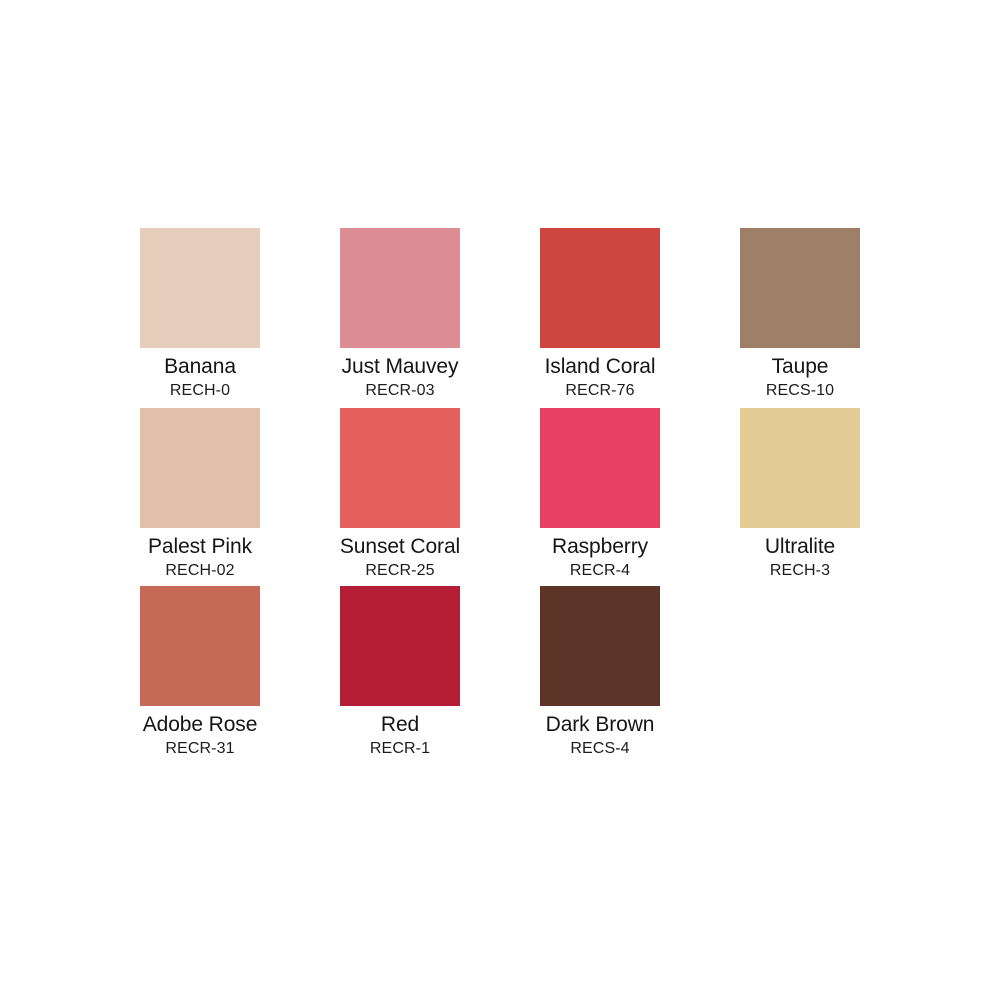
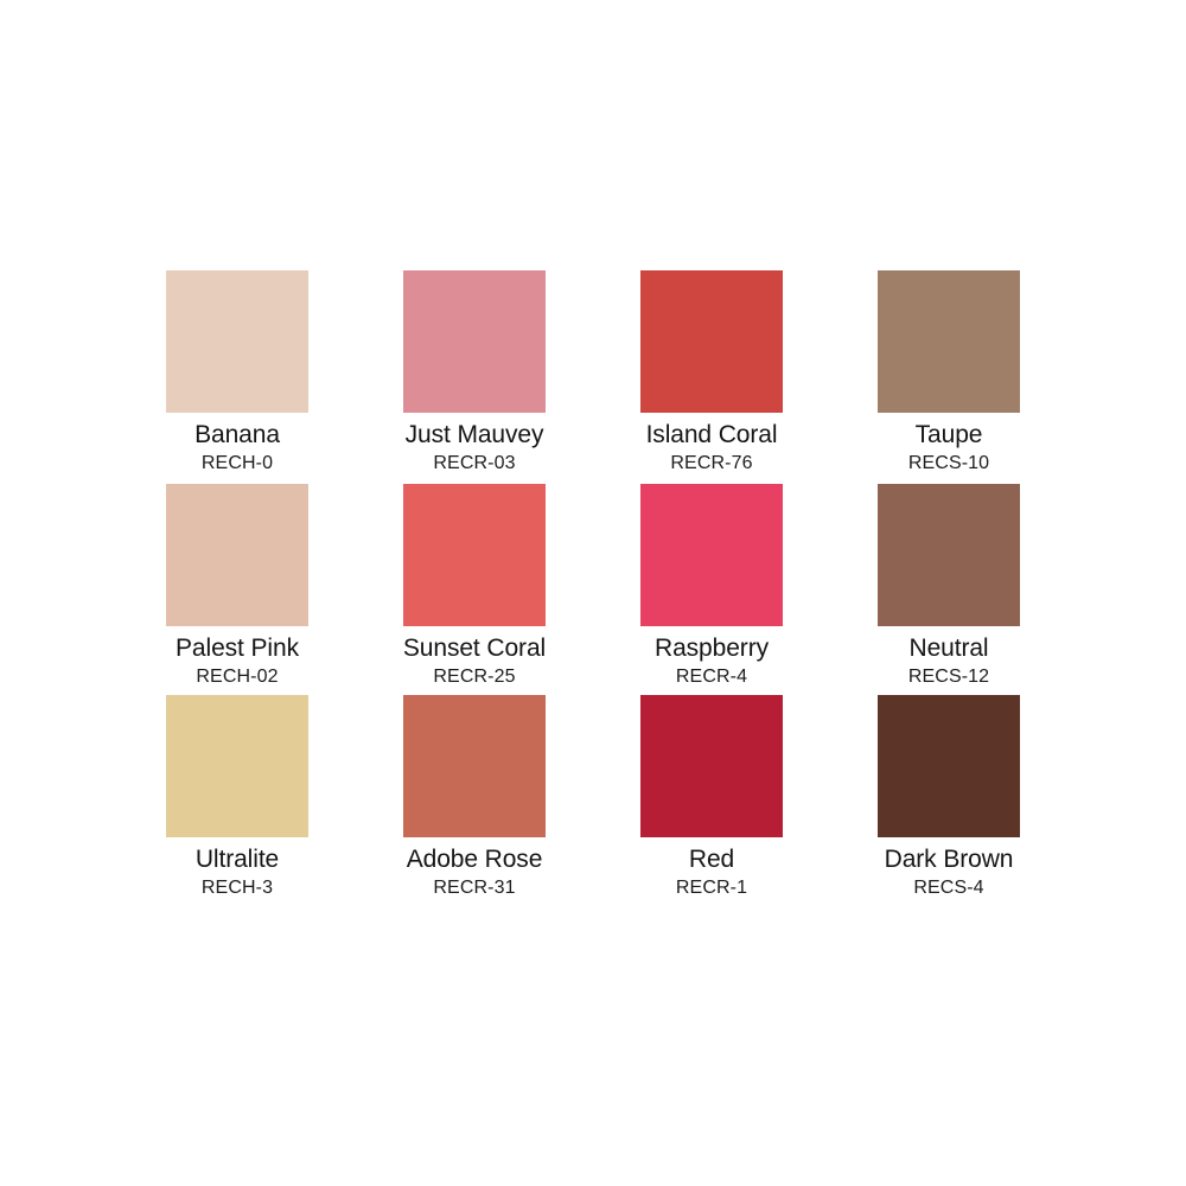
  Banana
  RECH-0
  Just Mauvey
  RECR-03
  Island Coral
  RECR-76
  Taupe
  RECS-10
  Palest Pink
  RECH-02
  Sunset Coral
  RECR-25
  Raspberry
  RECR-4
+ Neutral
+ RECS-12
  Ultralite
  RECH-3
  Adobe Rose
  RECR-31
  Red
  RECR-1
  Dark Brown
  RECS-4
